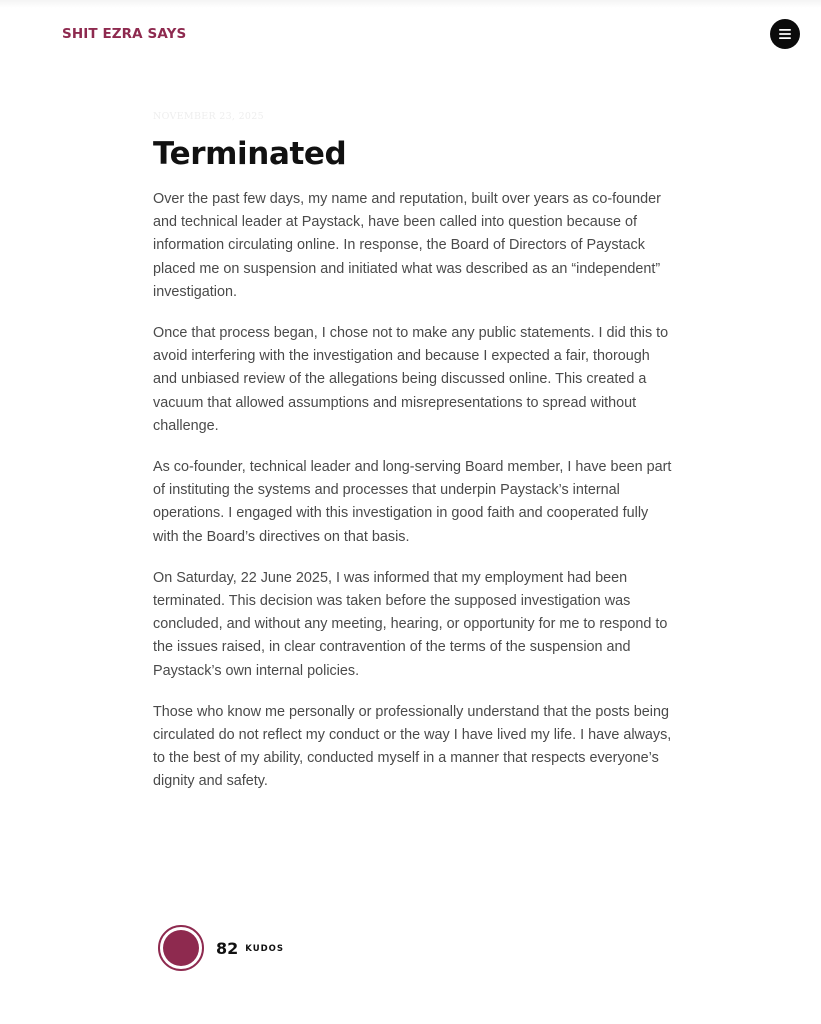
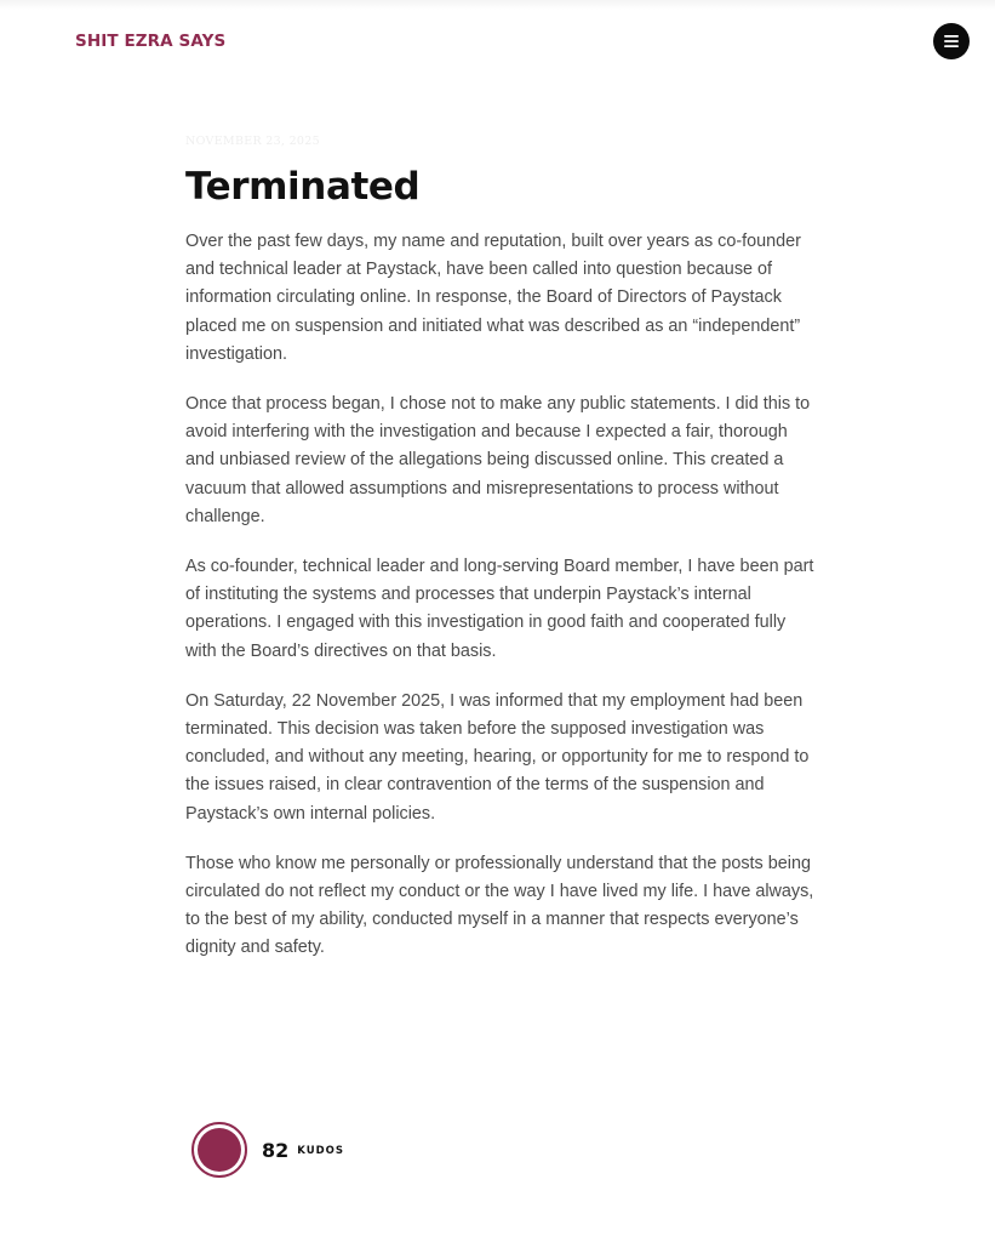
  SHIT EZRA SAYS
  Terminated
  Over the past few days, my name and reputation, built over years as co-founder and technical leader at Paystack, have been called into question because of information circulating online. In response, the Board of Directors of Paystack placed me on suspension and initiated what was described as an “independent” investigation.
- Once that process began, I chose not to make any public statements. I did this to avoid interfering with the investigation and because I expected a fair, thorough and unbiased review of the allegations being discussed online. This created a vacuum that allowed assumptions and misrepresentations to spread without challenge.
+ Once that process began, I chose not to make any public statements. I did this to avoid interfering with the investigation and because I expected a fair, thorough and unbiased review of the allegations being discussed online. This created a vacuum that allowed assumptions and misrepresentations to process without challenge.
  As co-founder, technical leader and long-serving Board member, I have been part of instituting the systems and processes that underpin Paystack’s internal operations. I engaged with this investigation in good faith and cooperated fully with the Board’s directives on that basis.
- On Saturday, 22 June 2025, I was informed that my employment had been terminated. This decision was taken before the supposed investigation was concluded, and without any meeting, hearing, or opportunity for me to respond to the issues raised, in clear contravention of the terms of the suspension and Paystack’s own internal policies.
+ On Saturday, 22 November 2025, I was informed that my employment had been terminated. This decision was taken before the supposed investigation was concluded, and without any meeting, hearing, or opportunity for me to respond to the issues raised, in clear contravention of the terms of the suspension and Paystack’s own internal policies.
  Those who know me personally or professionally understand that the posts being circulated do not reflect my conduct or the way I have lived my life. I have always, to the best of my ability, conducted myself in a manner that respects everyone’s dignity and safety.
  82
  KUDOS
